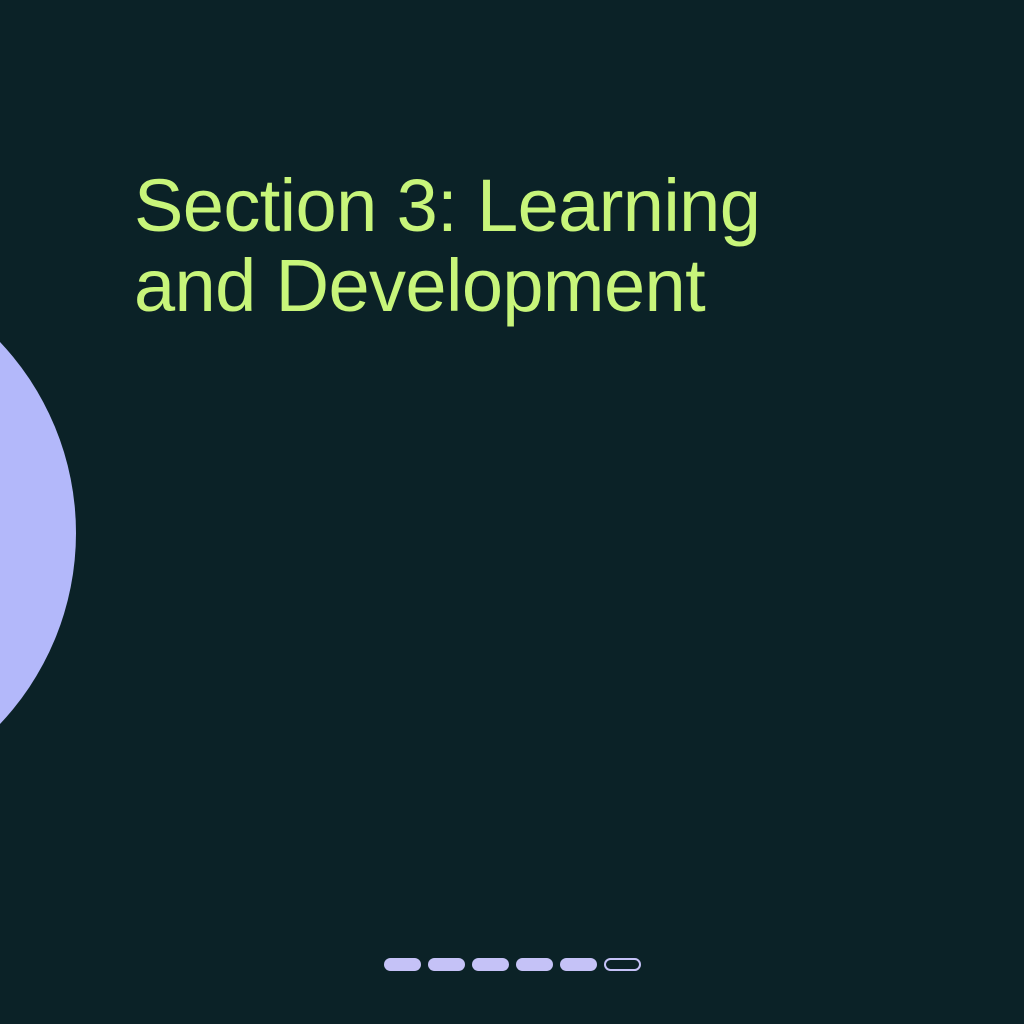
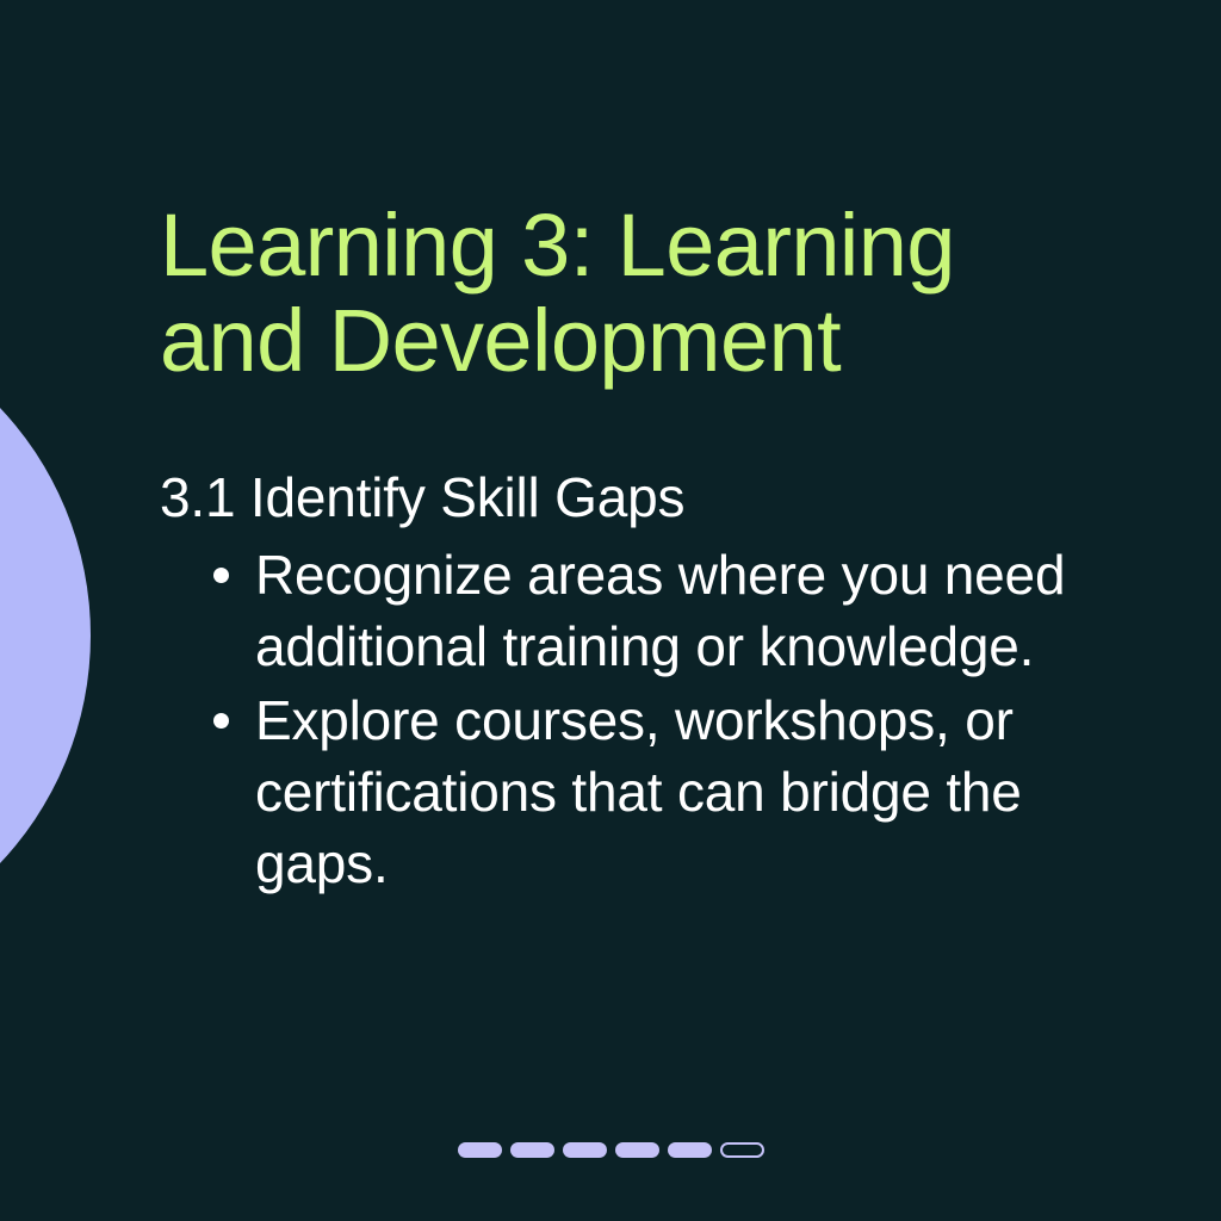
- Section 3: Learning and Development
+ Learning 3: Learning and Development
+ 3.1 Identify Skill Gaps
+ Recognize areas where you need additional training or knowledge.
+ Explore courses, workshops, or certifications that can bridge the gaps.
